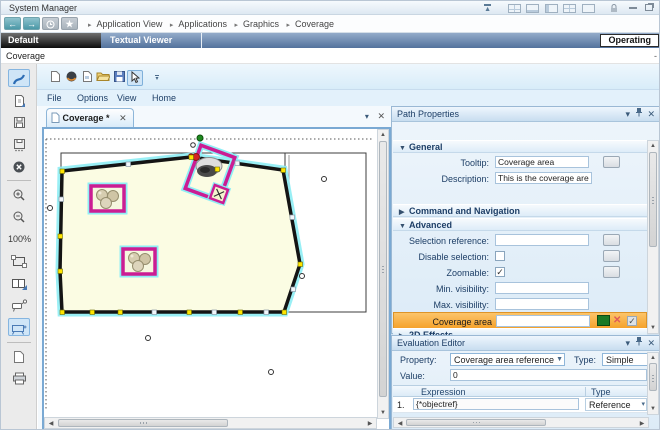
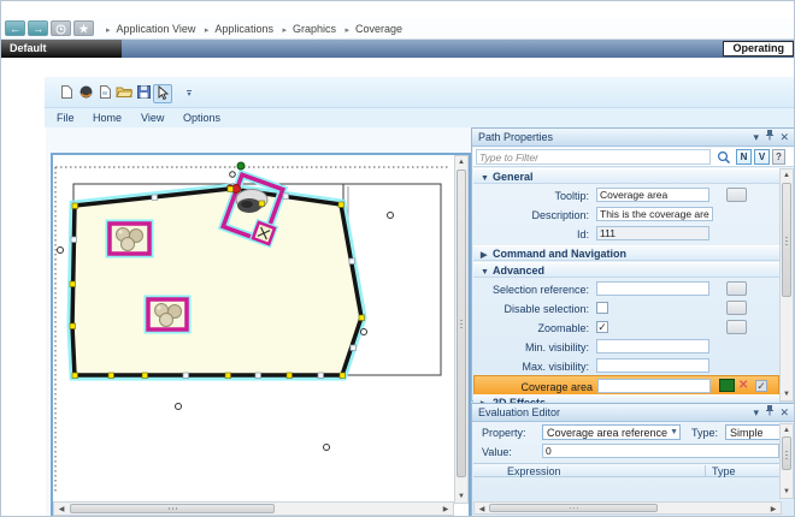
- System Manager
  ←
  →
  ★
  Application View Applications Graphics Coverage
  Default
- Textual Viewer
  Operating
- Coverage
- -
- 100%
  File
- Options
+ Home
  View
- Home
+ Options
- Coverage * ✕
- ▾ ✕
  Path Properties
  ▾
  ✕
+ Type to Filter
+ N
+ V
+ ?
  General
  Tooltip:
  Coverage area
  Description:
  This is the coverage are
+ Id:
+ 111
  Command and Navigation
  Advanced
  Selection reference:
  Disable selection:
  Zoomable:
  ✓
  Min. visibility:
  Max. visibility:
  ✕
  ✓
  Evaluation Editor
  ▾
  ✕
  Property:
  Coverage area reference
  Type:
  Simple
  Value:
  0
  Expression
  Type
- 1.
- {*objectref}
- Reference
